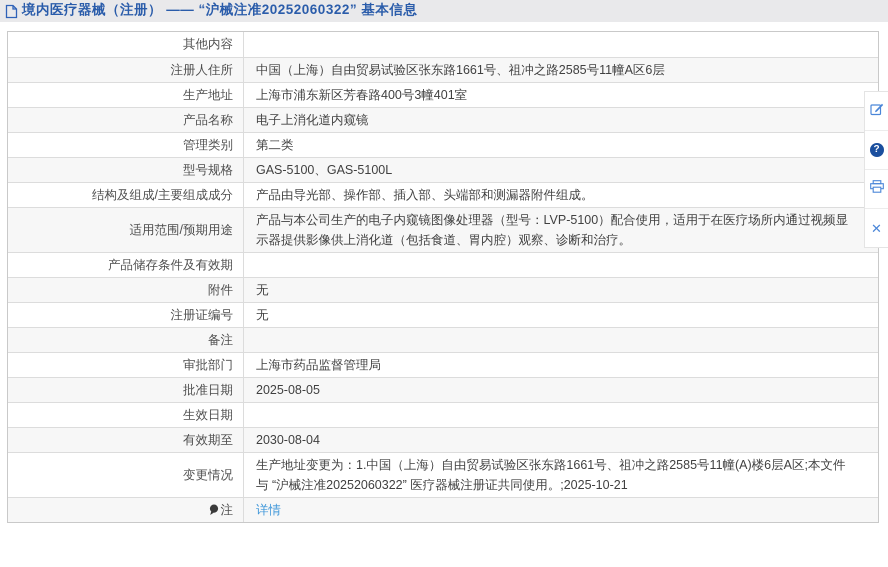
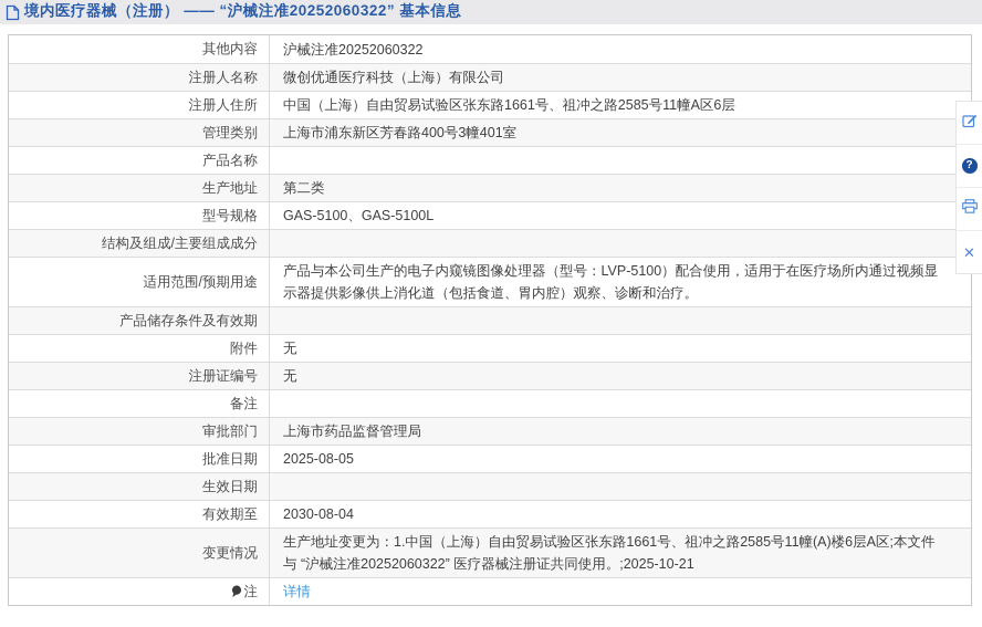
  境内医疗器械（注册） —— “沪械注准20252060322” 基本信息
  其他内容
+ 沪械注准20252060322
+ 注册人名称
+ 微创优通医疗科技（上海）有限公司
  注册人住所
  中国（上海）自由贸易试验区张东路1661号、祖冲之路2585号11幢A区6层
- 生产地址
+ 管理类别
  上海市浦东新区芳春路400号3幢401室
  产品名称
- 电子上消化道内窥镜
- 管理类别
+ 生产地址
  第二类
  型号规格
  GAS-5100、GAS-5100L
  结构及组成/主要组成成分
- 产品由导光部、操作部、插入部、头端部和测漏器附件组成。
  适用范围/预期用途
  产品与本公司生产的电子内窥镜图像处理器（型号：LVP-5100）配合使用，适用于在医疗场所内通过视频显示器提供影像供上消化道（包括食道、胃内腔）观察、诊断和治疗。
  产品储存条件及有效期
  附件
  无
  注册证编号
  无
  备注
  审批部门
  上海市药品监督管理局
  批准日期
  2025-08-05
  生效日期
  有效期至
  2030-08-04
  变更情况
  生产地址变更为：1.中国（上海）自由贸易试验区张东路1661号、祖冲之路2585号11幢(A)楼6层A区;本文件与 “沪械注准20252060322” 医疗器械注册证共同使用。;2025-10-21
  注
  详情
  ?
  ✕
